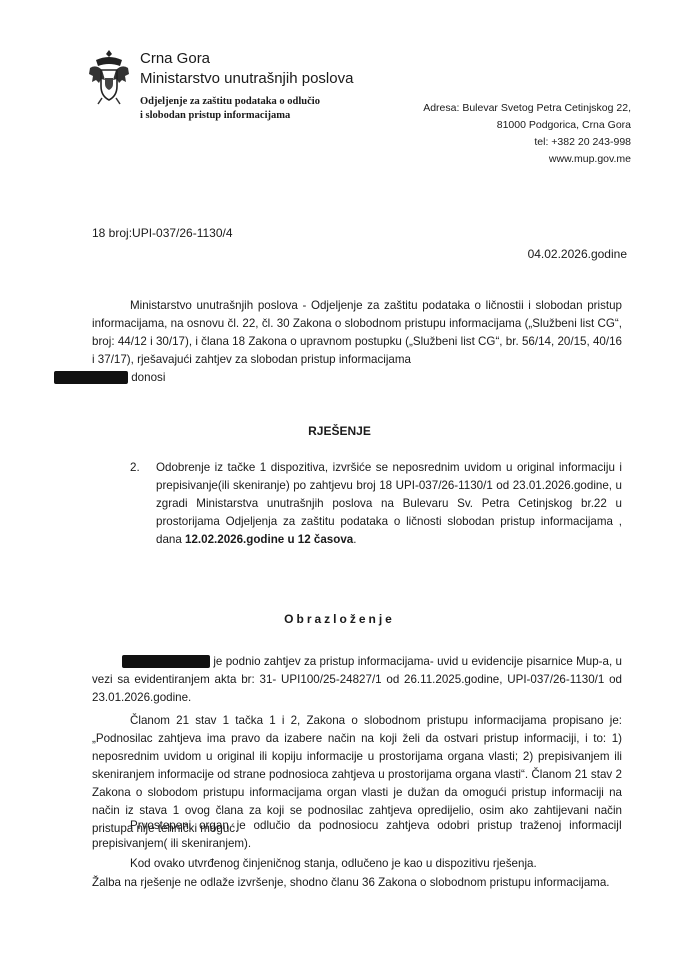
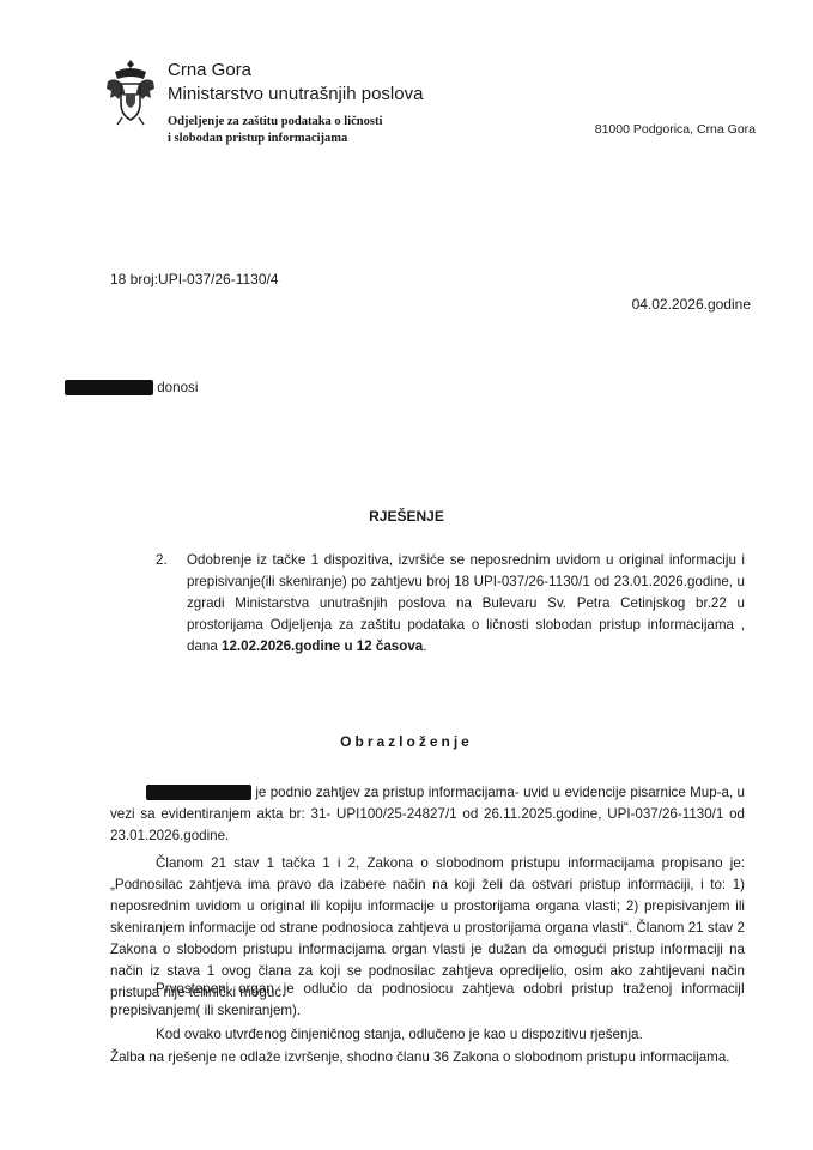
  Crna Gora
  Ministarstvo unutrašnjih poslova
- Odjeljenje za zaštitu podataka o odlučio
+ Odjeljenje za zaštitu podataka o ličnosti
  i slobodan pristup informacijama
- Adresa: Bulevar Svetog Petra Cetinjskog 22,
  81000 Podgorica, Crna Gora
- tel: +382 20 243-998
- www.mup.gov.me
  18 broj:UPI-037/26-1130/4
  04.02.2026.godine
- Ministarstvo unutrašnjih poslova - Odjeljenje za zaštitu podataka o ličnostii i slobodan pristup informacijama, na osnovu čl. 22, čl. 30 Zakona o slobodnom pristupu informacijama („Službeni list CG“, broj: 44/12 i 30/17), i člana 18 Zakona o upravnom postupku („Službeni list CG“, br. 56/14, 20/15, 40/16 i 37/17), rješavajući zahtjev za slobodan pristup informacijama
  donosi
  RJEŠENJE
  2.
  Odobrenje iz tačke 1 dispozitiva, izvršiće se neposrednim uvidom u original informaciju i prepisivanje(ili skeniranje) po zahtjevu broj 18 UPI-037/26-1130/1 od 23.01.2026.godine, u zgradi Ministarstva unutrašnjih poslova na Bulevaru Sv. Petra Cetinjskog br.22 u prostorijama Odjeljenja za zaštitu podataka o ličnosti slobodan pristup informacijama , dana 12.02.2026.godine u 12 časova.
  Obrazloženje
  je podnio zahtjev za pristup informacijama- uvid u evidencije pisarnice Mup-a, u vezi sa evidentiranjem akta br: 31- UPI100/25-24827/1 od 26.11.2025.godine, UPI-037/26-1130/1 od 23.01.2026.godine.
  Članom 21 stav 1 tačka 1 i 2, Zakona o slobodnom pristupu informacijama propisano je: „Podnosilac zahtjeva ima pravo da izabere način na koji želi da ostvari pristup informaciji, i to: 1) neposrednim uvidom u original ili kopiju informacije u prostorijama organa vlasti; 2) prepisivanjem ili skeniranjem informacije od strane podnosioca zahtjeva u prostorijama organa vlasti“. Članom 21 stav 2 Zakona o slobodom pristupu informacijama organ vlasti je dužan da omogući pristup informaciji na način iz stava 1 ovog člana za koji se podnosilac zahtjeva opredijelio, osim ako zahtijevani način pristupa nije tehnički moguć.
  Prvostepeni organ je odlučio da podnosiocu zahtjeva odobri pristup traženoj informacijI prepisivanjem( ili skeniranjem).
  Kod ovako utvrđenog činjeničnog stanja, odlučeno je kao u dispozitivu rješenja.
  Žalba na rješenje ne odlaže izvršenje, shodno članu 36 Zakona o slobodnom pristupu informacijama.
